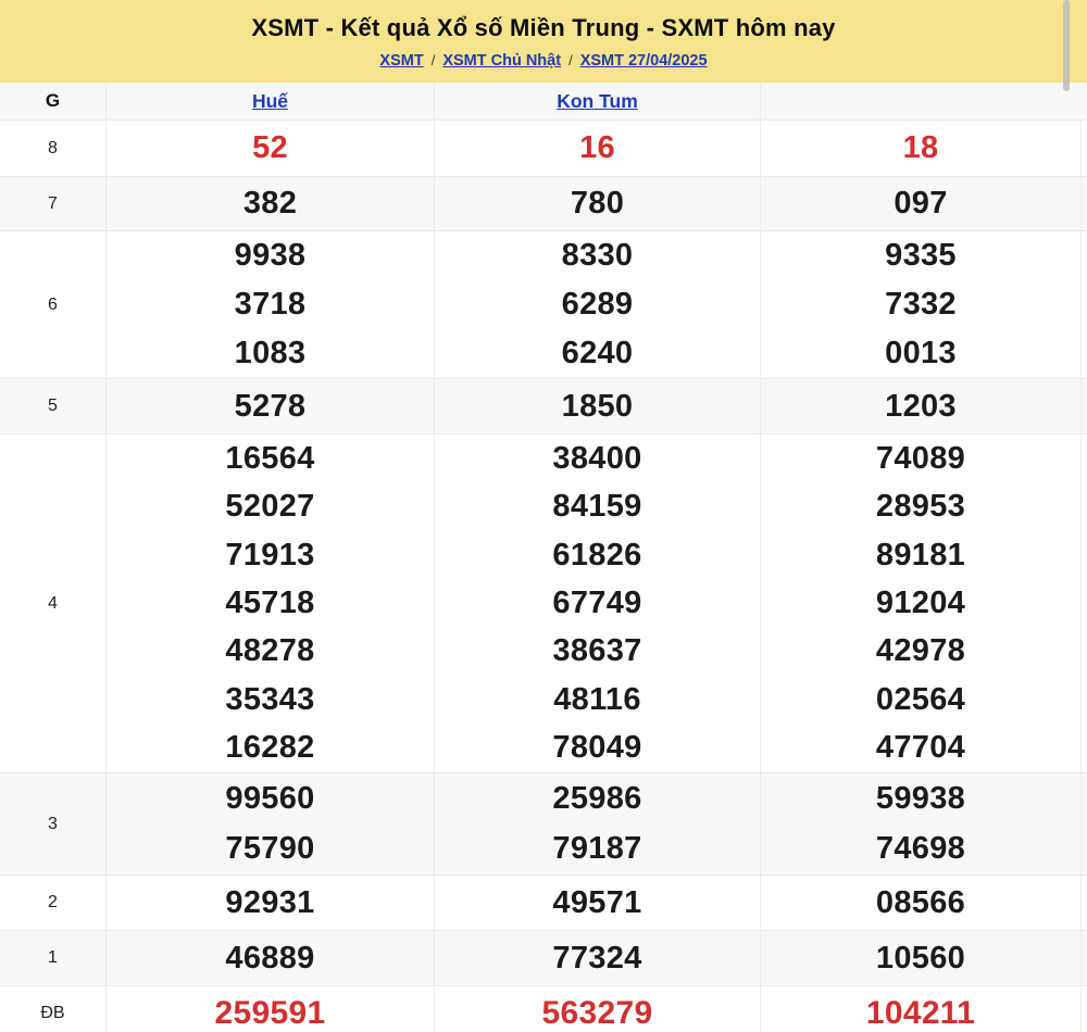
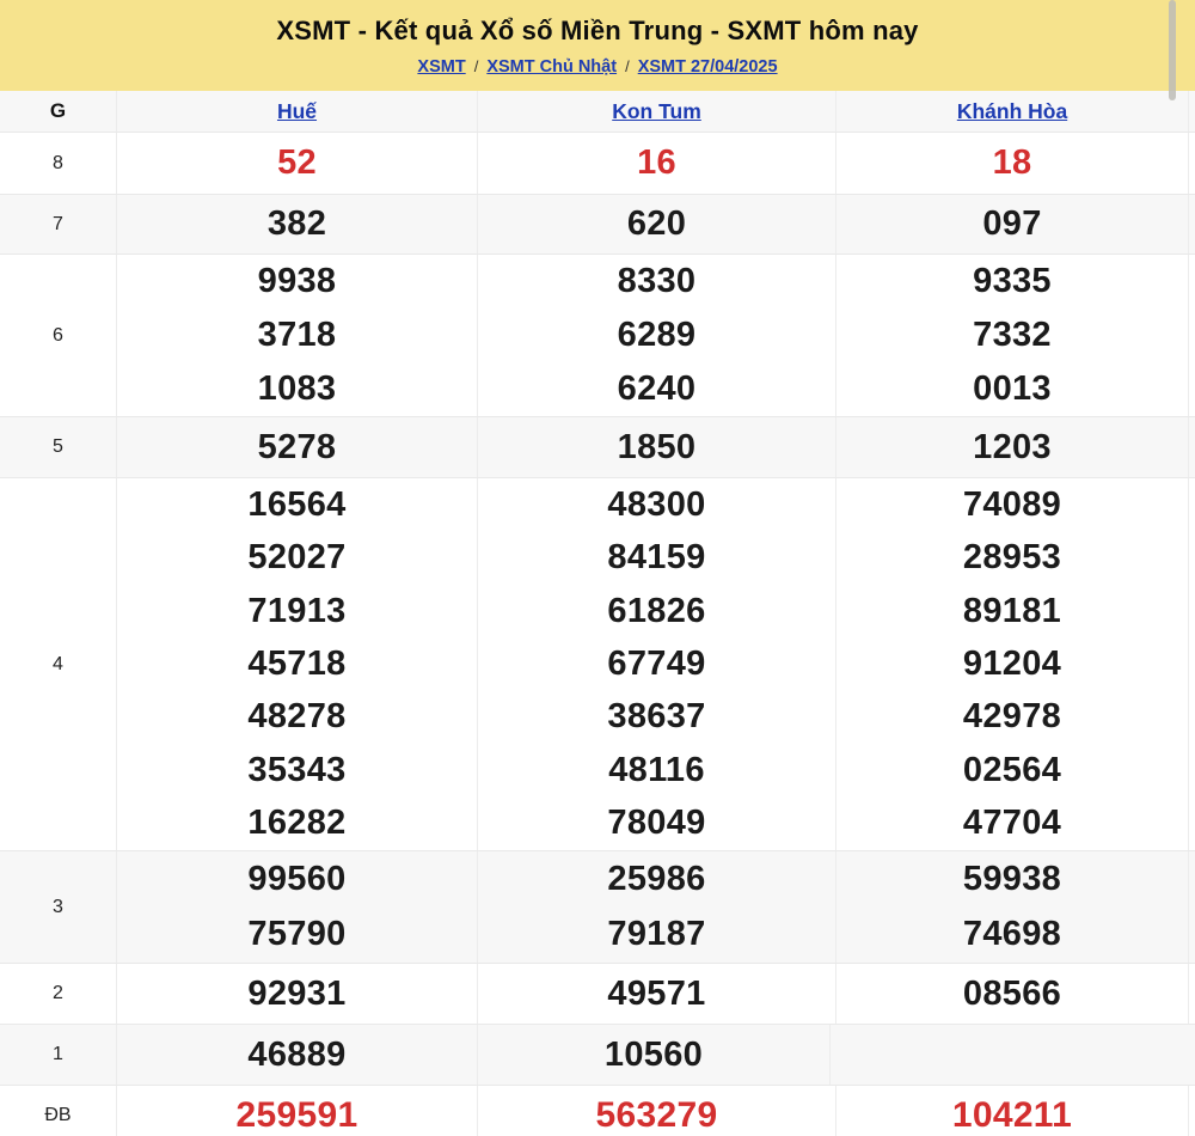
  XSMT - Kết quả Xổ số Miền Trung - SXMT hôm nay
  XSMT
  /
  XSMT Chủ Nhật
  /
  XSMT 27/04/2025
  G
  Huế
  Kon Tum
+ Khánh Hòa
  8
  52
  16
  18
  7
  382
- 780
+ 620
  097
  6
  9938
  3718
  1083
  8330
  6289
  6240
  9335
  7332
  0013
  5
  5278
  1850
  1203
  4
  16564
  52027
  71913
  45718
  48278
  35343
  16282
- 38400
+ 48300
  84159
  61826
  67749
  38637
  48116
  78049
  74089
  28953
  89181
  91204
  42978
  02564
  47704
  3
  99560
  75790
  25986
  79187
  59938
  74698
  2
  92931
  49571
  08566
  1
  46889
- 77324
  10560
  ĐB
  259591
  563279
  104211
